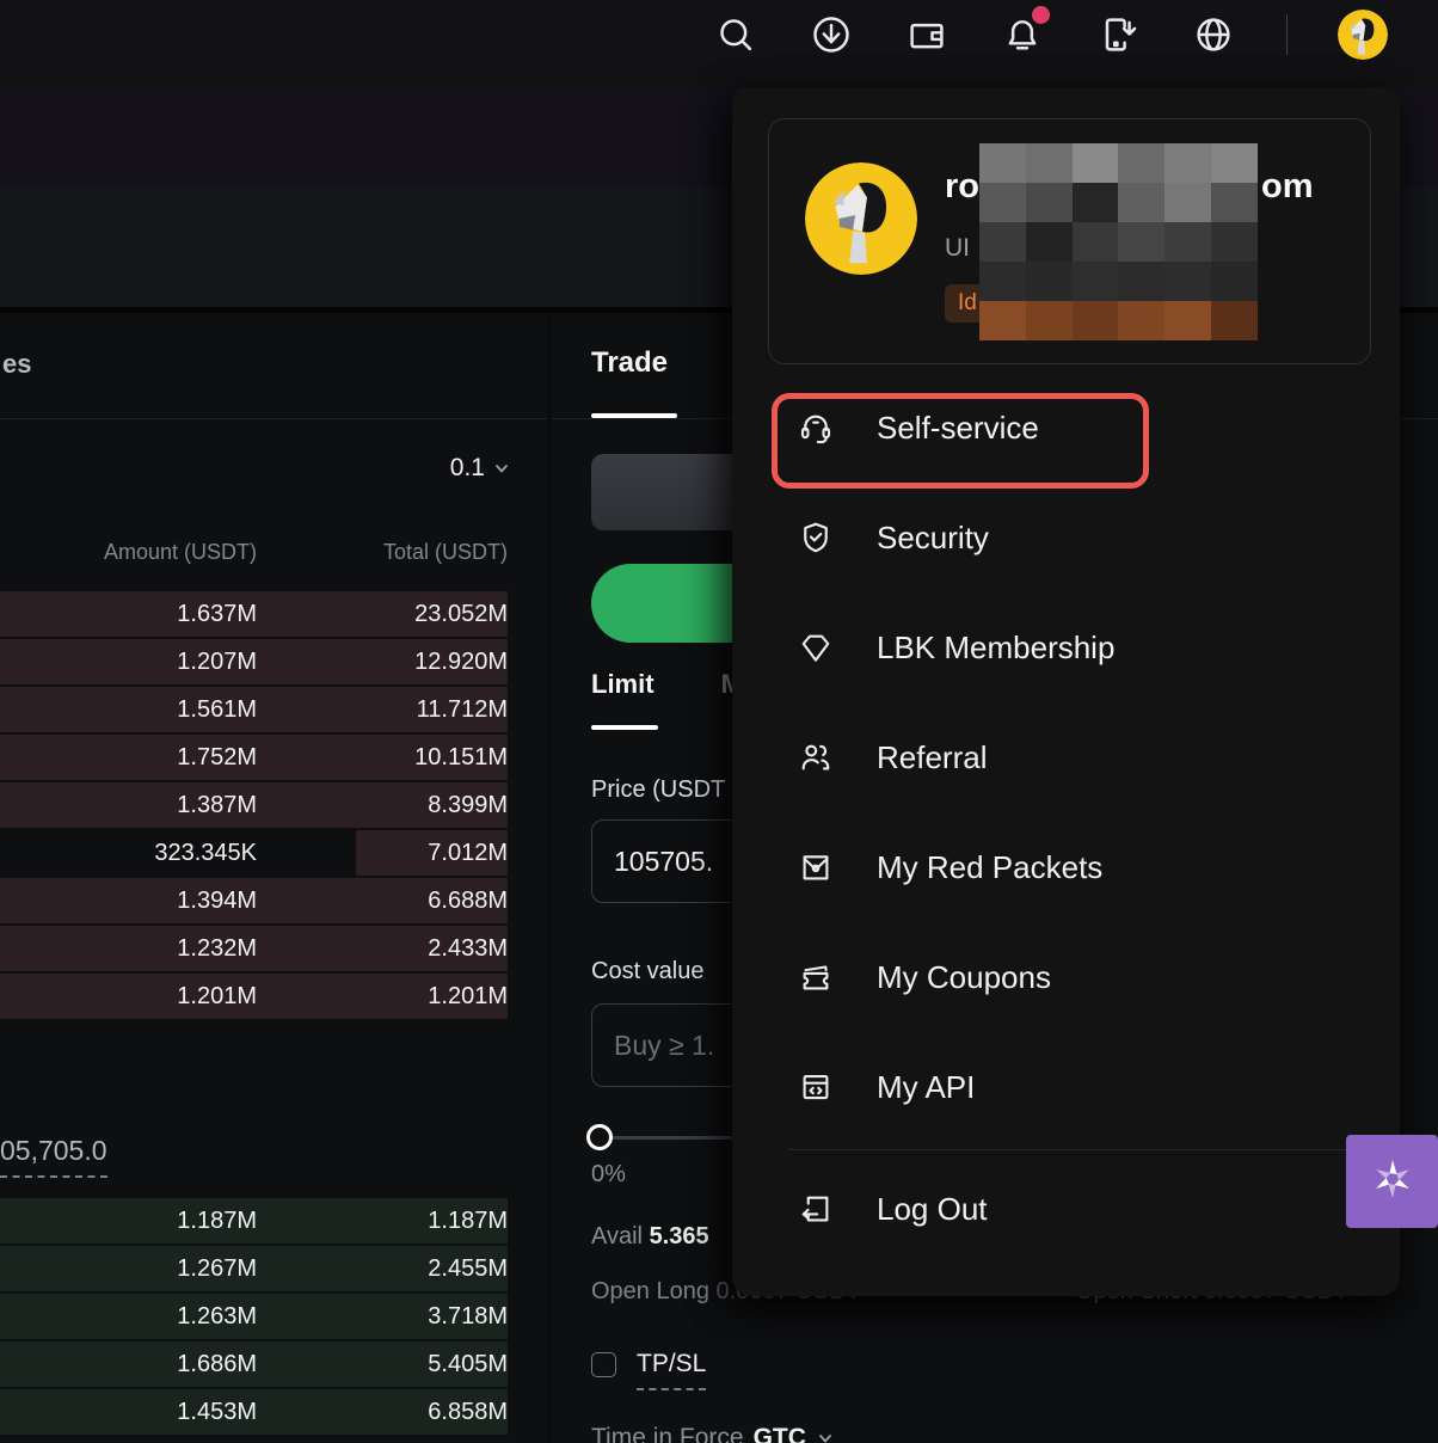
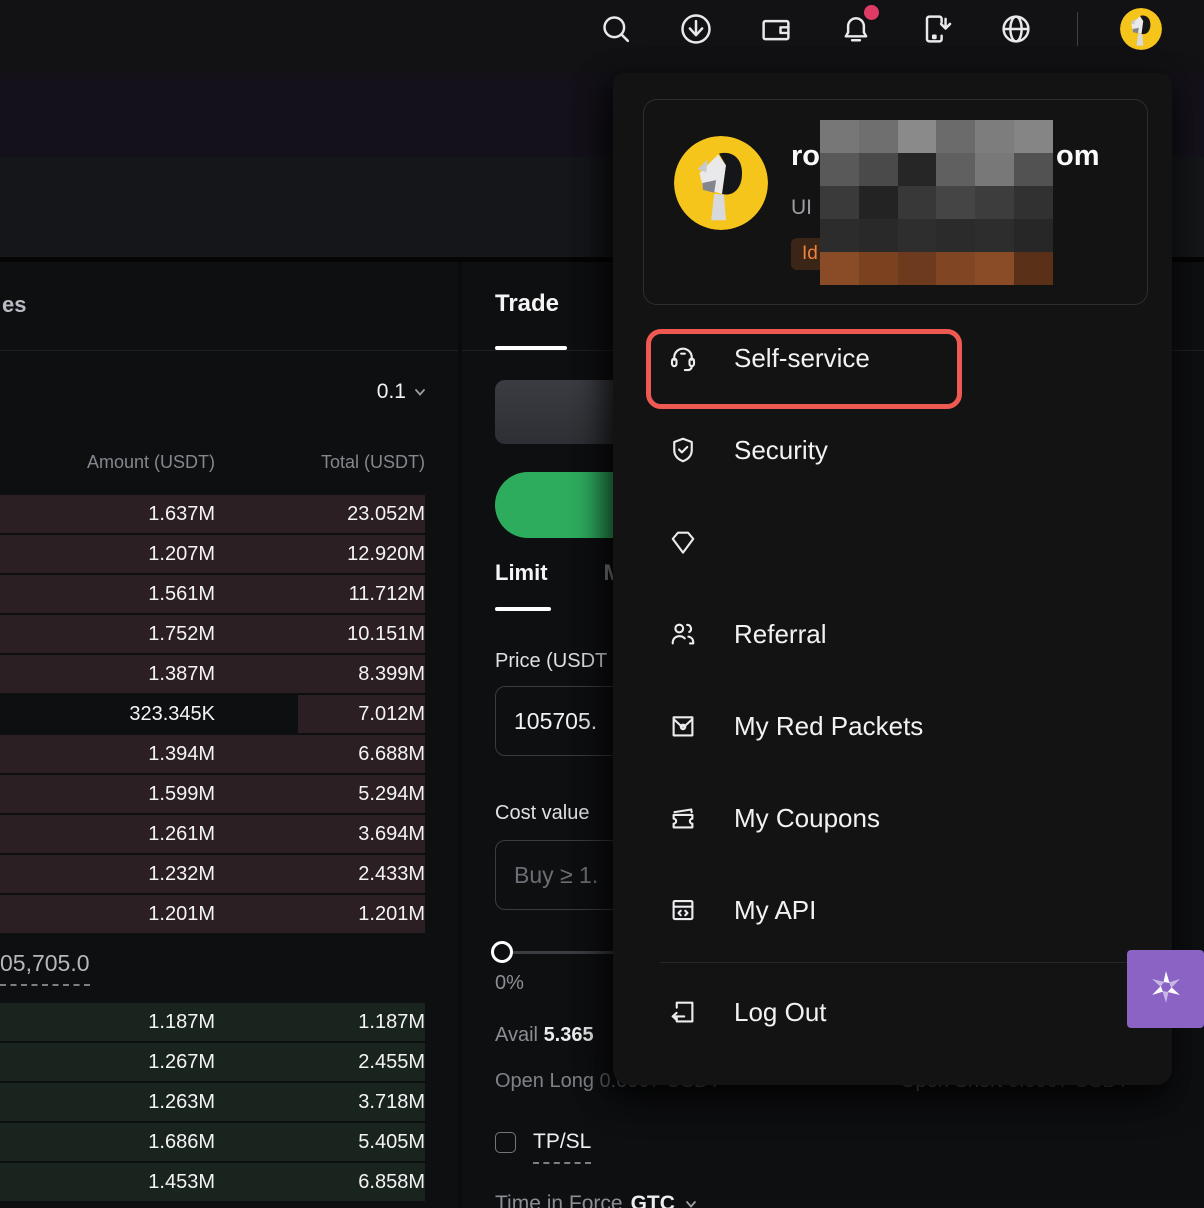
  es
  0.1
  Amount (USDT)
  Total (USDT)
  1.637M
  23.052M
  1.207M
  12.920M
  1.561M
  11.712M
  1.752M
  10.151M
  1.387M
  8.399M
  323.345K
  7.012M
  1.394M
  6.688M
+ 1.599M
+ 5.294M
+ 1.261M
+ 3.694M
  1.232M
  2.433M
  1.201M
  1.201M
  05,705.0
  1.187M
  1.187M
  1.267M
  2.455M
  1.263M
  3.718M
  1.686M
  5.405M
  1.453M
  6.858M
  Trade
  Limit
  Price (USDT
  105705.
  Cost value
  Buy ≥ 1.
  0%
  Avail 5.365
  TP/SL
  Time in Force
  GTC
  ro
  om
  UI
  Id
  Self-service
  Security
- LBK Membership
  Referral
  My Red Packets
  My Coupons
  My API
  Log Out
